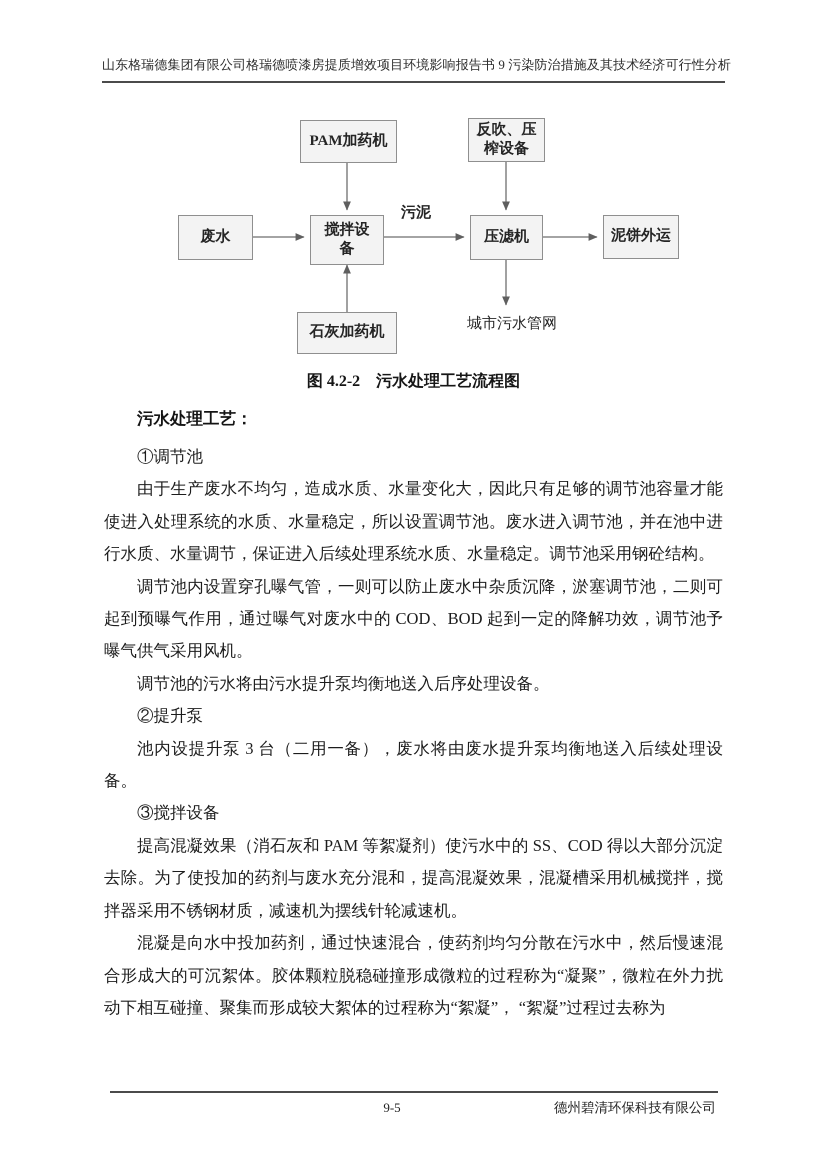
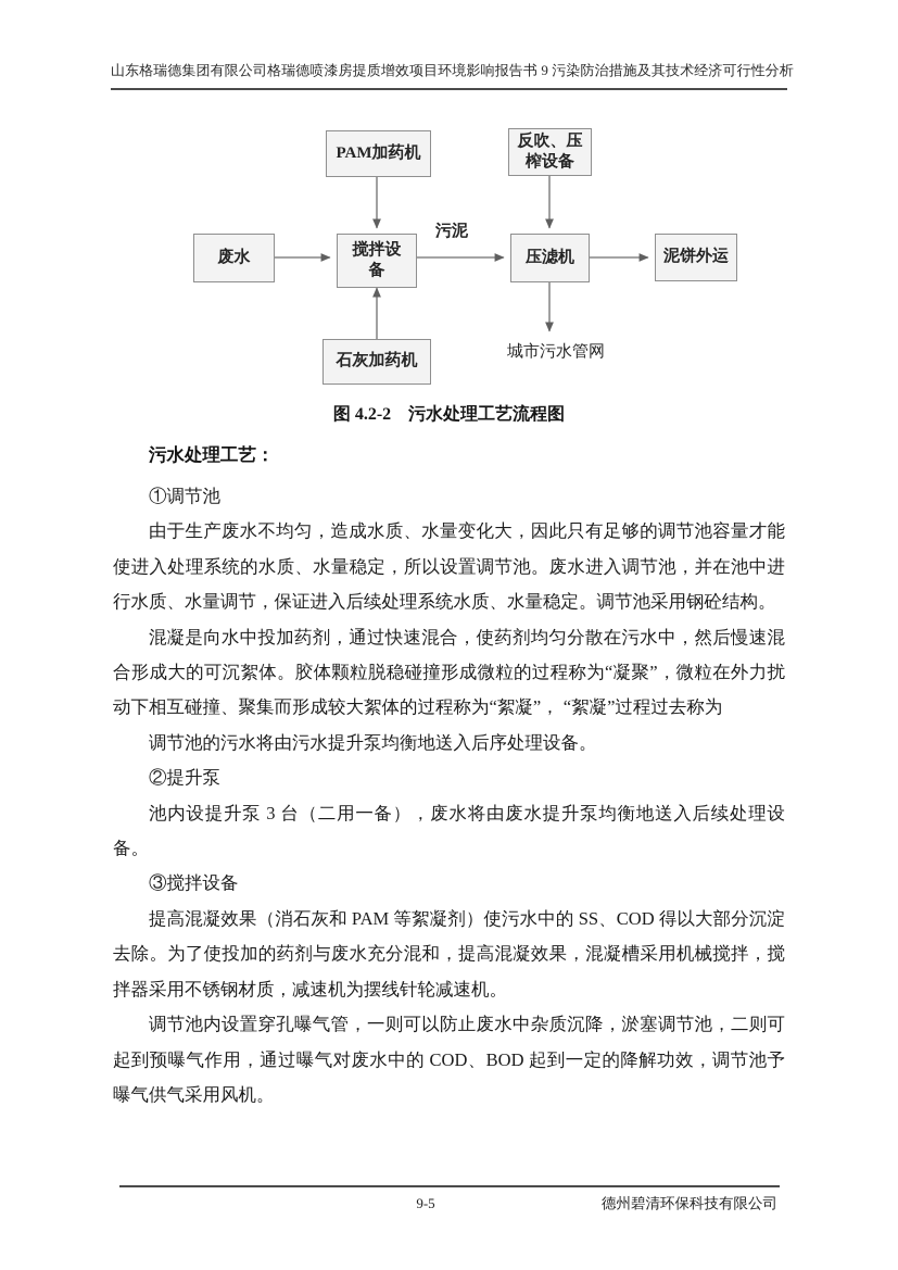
  山东格瑞德集团有限公司格瑞德喷漆房提质增效项目环境影响报告书 9 污染防治措施及其技术经济可行性分析
  废水
  PAM加药机
  搅拌设
  备
  石灰加药机
  反吹、压
  榨设备
  压滤机
  泥饼外运
  污泥
  城市污水管网
  图 4.2-2 污水处理工艺流程图
  污水处理工艺：
  ①调节池
  由于生产废水不均匀，造成水质、水量变化大，因此只有足够的调节池容量才能使进入处理系统的水质、水量稳定，所以设置调节池。废水进入调节池，并在池中进行水质、水量调节，保证进入后续处理系统水质、水量稳定。调节池采用钢砼结构。
- 调节池内设置穿孔曝气管，一则可以防止废水中杂质沉降，淤塞调节池，二则可起到预曝气作用，通过曝气对废水中的 COD、BOD 起到一定的降解功效，调节池予曝气供气采用风机。
+ 混凝是向水中投加药剂，通过快速混合，使药剂均匀分散在污水中，然后慢速混合形成大的可沉絮体。胶体颗粒脱稳碰撞形成微粒的过程称为“凝聚”，微粒在外力扰动下相互碰撞、聚集而形成较大絮体的过程称为“絮凝”， “絮凝”过程过去称为
  调节池的污水将由污水提升泵均衡地送入后序处理设备。
  ②提升泵
  池内设提升泵 3 台（二用一备），废水将由废水提升泵均衡地送入后续处理设备。
  ③搅拌设备
  提高混凝效果（消石灰和 PAM 等絮凝剂）使污水中的 SS、COD 得以大部分沉淀去除。为了使投加的药剂与废水充分混和，提高混凝效果，混凝槽采用机械搅拌，搅拌器采用不锈钢材质，减速机为摆线针轮减速机。
- 混凝是向水中投加药剂，通过快速混合，使药剂均匀分散在污水中，然后慢速混合形成大的可沉絮体。胶体颗粒脱稳碰撞形成微粒的过程称为“凝聚”，微粒在外力扰动下相互碰撞、聚集而形成较大絮体的过程称为“絮凝”， “絮凝”过程过去称为
+ 调节池内设置穿孔曝气管，一则可以防止废水中杂质沉降，淤塞调节池，二则可起到预曝气作用，通过曝气对废水中的 COD、BOD 起到一定的降解功效，调节池予曝气供气采用风机。
  9-5
  德州碧清环保科技有限公司
